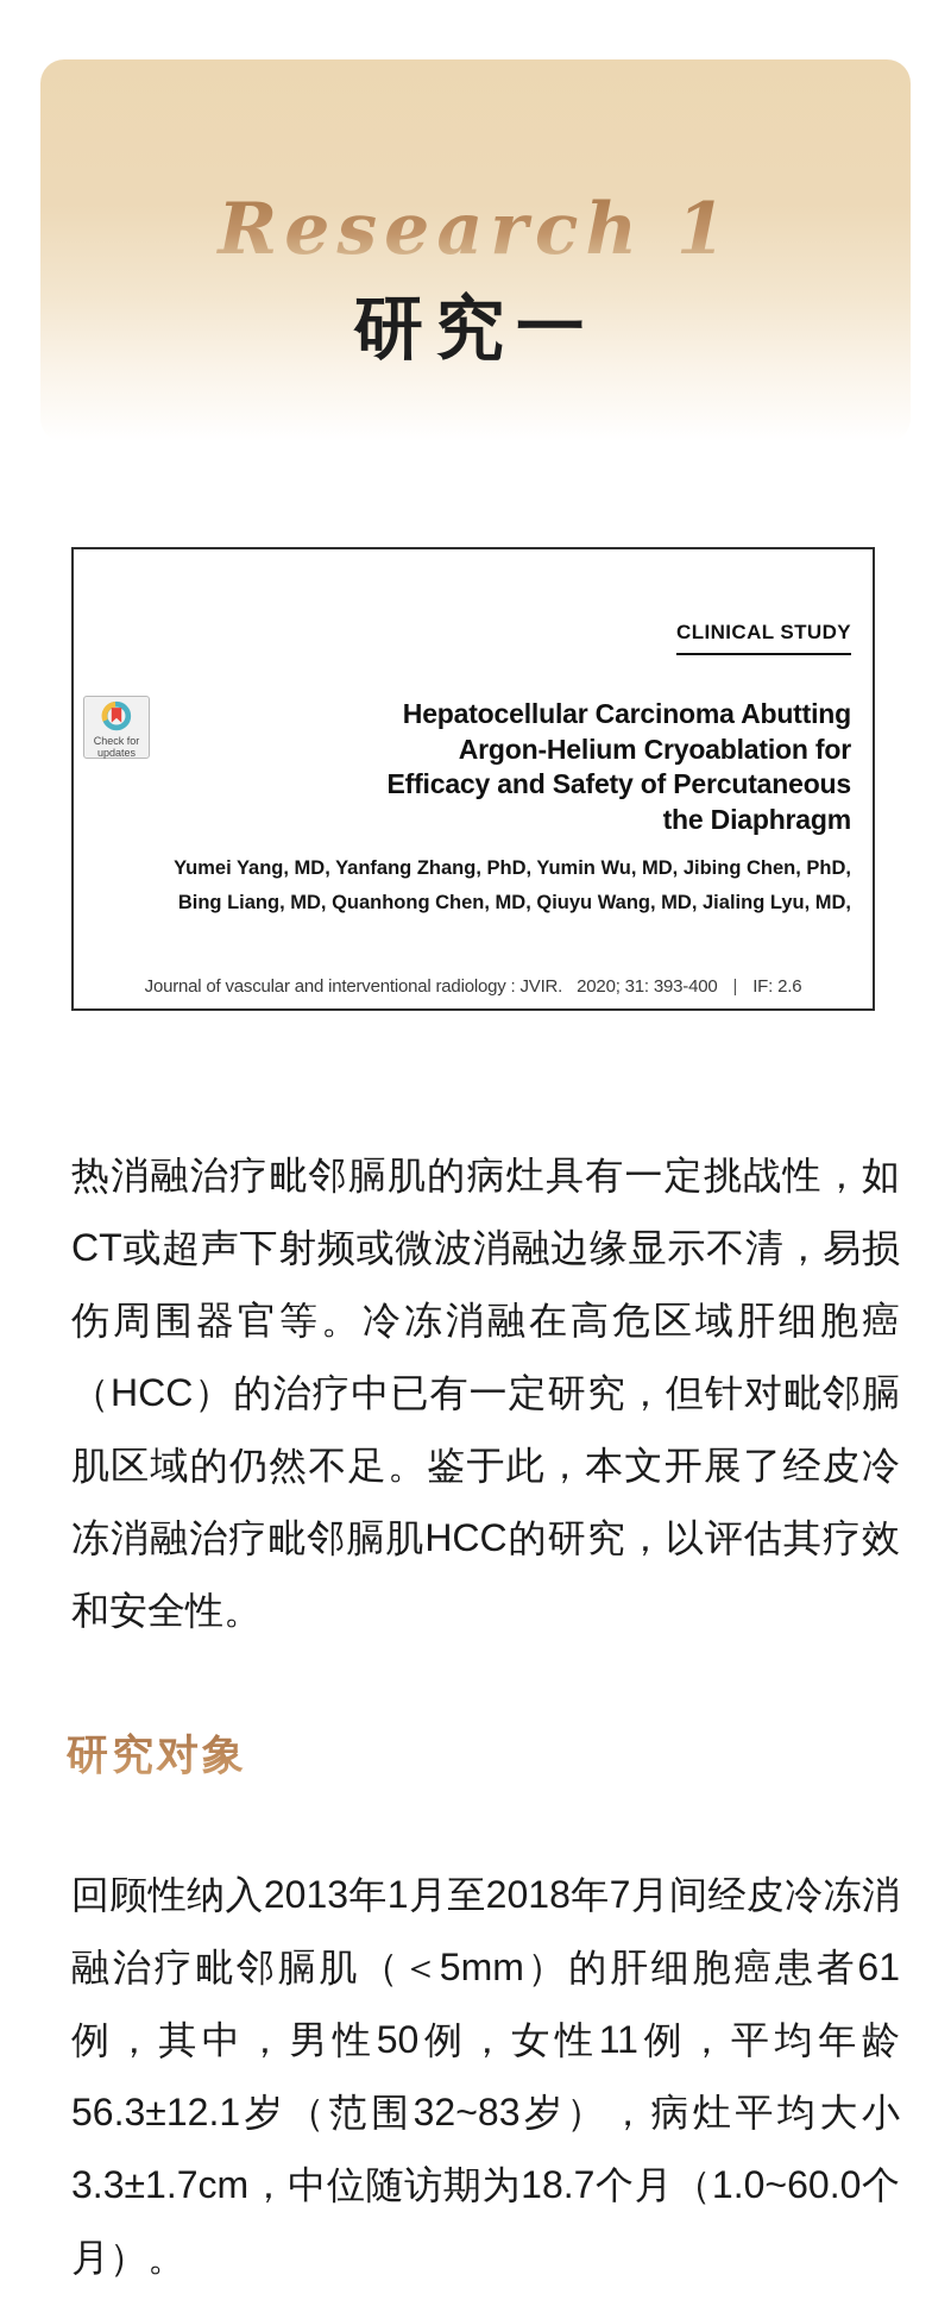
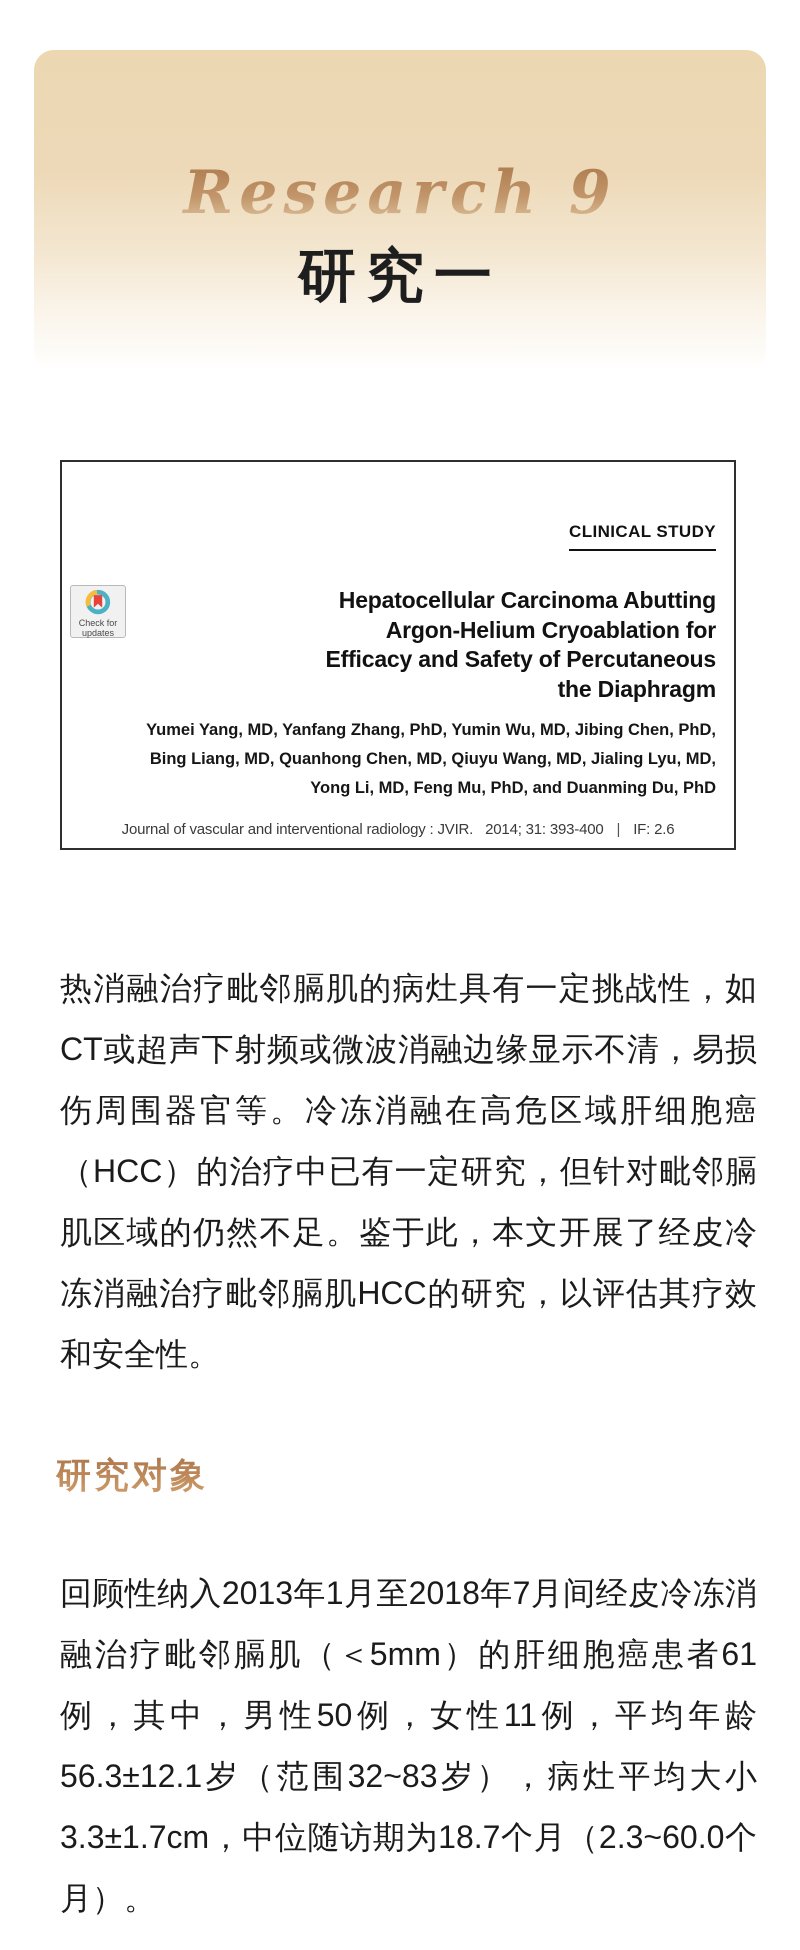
- Research 1
+ Research 9
  研究一
  CLINICAL STUDY
  Check for
  updates
  Hepatocellular Carcinoma Abutting
  Argon-Helium Cryoablation for
  Efficacy and Safety of Percutaneous
  the Diaphragm
  Yumei Yang, MD, Yanfang Zhang, PhD, Yumin Wu, MD, Jibing Chen, PhD,
  Bing Liang, MD, Quanhong Chen, MD, Qiuyu Wang, MD, Jialing Lyu, MD,
+ Yong Li, MD, Feng Mu, PhD, and Duanming Du, PhD
- Journal of vascular and interventional radiology : JVIR. 2020; 31: 393-400 | IF: 2.6
+ Journal of vascular and interventional radiology : JVIR. 2014; 31: 393-400 | IF: 2.6
  热消融治疗毗邻膈肌的病灶具有一定挑战性，如CT或超声下射频或微波消融边缘显示不清，易损伤周围器官等。冷冻消融在高危区域肝细胞癌（HCC）的治疗中已有一定研究，但针对毗邻膈肌区域的仍然不足。鉴于此，本文开展了经皮冷冻消融治疗毗邻膈肌HCC的研究，以评估其疗效和安全性。
  研究对象
- 回顾性纳入2013年1月至2018年7月间经皮冷冻消融治疗毗邻膈肌（＜5mm）的肝细胞癌患者61例，其中，男性50例，女性11例，平均年龄56.3±12.1岁（范围32~83岁），病灶平均大小3.3±1.7cm，中位随访期为18.7个月（1.0~60.0个月）。
+ 回顾性纳入2013年1月至2018年7月间经皮冷冻消融治疗毗邻膈肌（＜5mm）的肝细胞癌患者61例，其中，男性50例，女性11例，平均年龄56.3±12.1岁（范围32~83岁），病灶平均大小3.3±1.7cm，中位随访期为18.7个月（2.3~60.0个月）。
